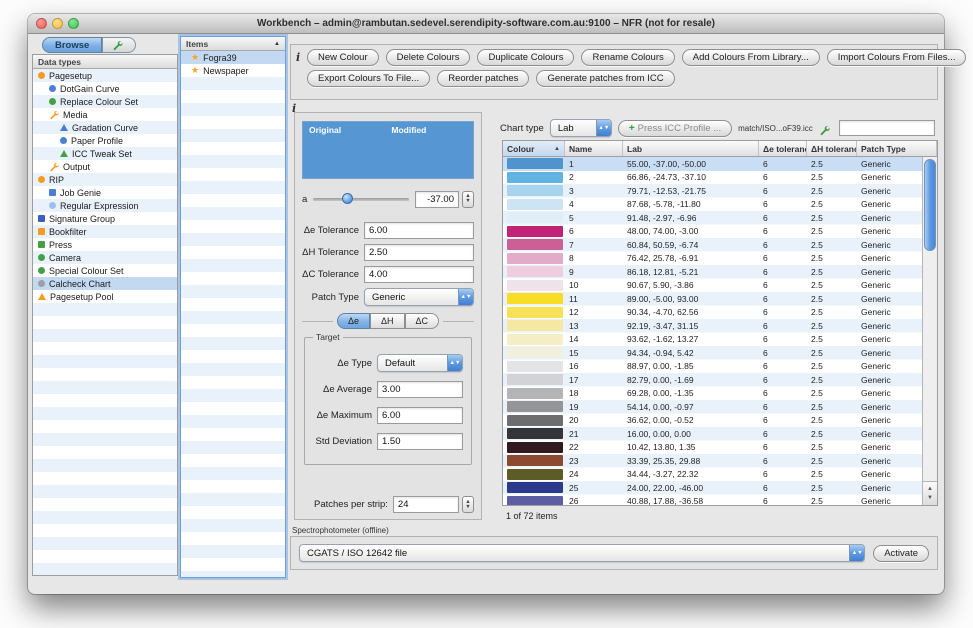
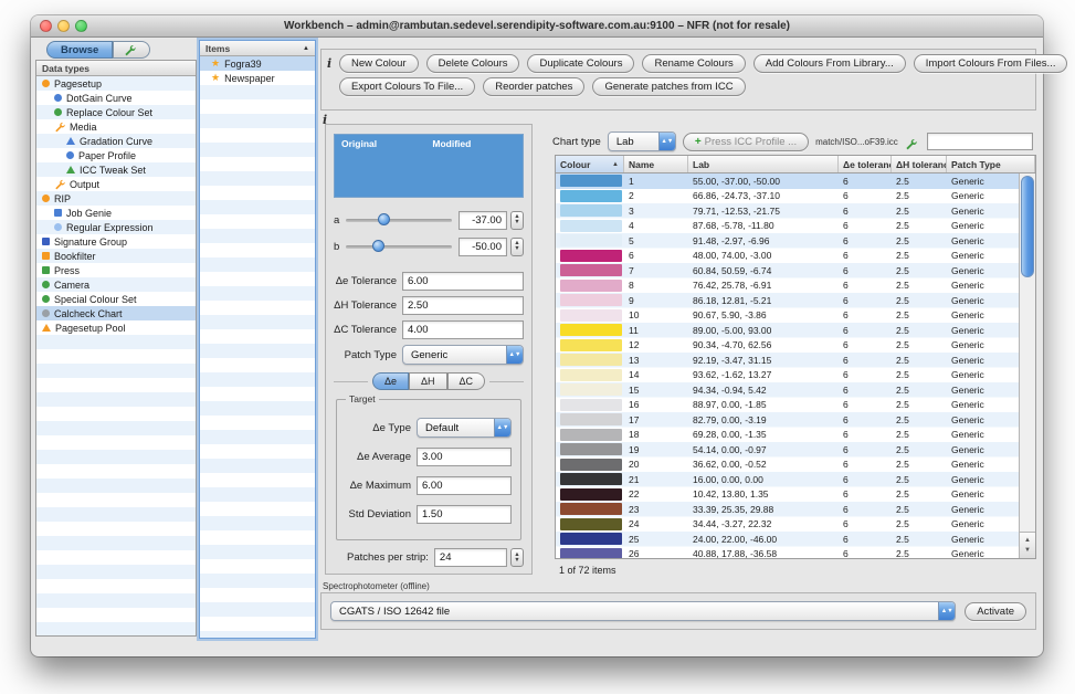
  Workbench – admin@rambutan.sedevel.serendipity-software.com.au:9100 – NFR (not for resale)
  Browse
  Data types
  Pagesetup
  DotGain Curve
  Replace Colour Set
  Media
  Gradation Curve
  Paper Profile
  ICC Tweak Set
  Output
  RIP
  Job Genie
  Regular Expression
  Signature Group
  Bookfilter
  Press
  Camera
  Special Colour Set
  Calcheck Chart
  Pagesetup Pool
  Items
  ★
  Fogra39
  ★
  Newspaper
  i
  New Colour
  Delete Colours
  Duplicate Colours
  Rename Colours
  Add Colours From Library...
  Import Colours From Files...
  Export Colours To File...
  Reorder patches
  Generate patches from ICC
  i
  Original
  Modified
  a
  -37.00
+ b
+ -50.00
  Δe Tolerance
  6.00
  ΔH Tolerance
  2.50
  ΔC Tolerance
  4.00
  Patch Type
  Generic
  Δe
  ΔH
  ΔC
  Target
  Δe Type
  Default
  Δe Average
  3.00
  Δe Maximum
  6.00
  Std Deviation
  1.50
  Patches per strip:
  24
  Chart type
  Lab
  +
  Press ICC Profile ...
  match/ISO...oF39.icc
  Colour
  Name
  Lab
  Δe toleran
  ΔH toleran
  Patch Type
  1
  55.00, -37.00, -50.00
  6
  2.5
  Generic
  2
  66.86, -24.73, -37.10
  6
  2.5
  Generic
  3
  79.71, -12.53, -21.75
  6
  2.5
  Generic
  4
  87.68, -5.78, -11.80
  6
  2.5
  Generic
  5
  91.48, -2.97, -6.96
  6
  2.5
  Generic
  6
  48.00, 74.00, -3.00
  6
  2.5
  Generic
  7
  60.84, 50.59, -6.74
  6
  2.5
  Generic
  8
  76.42, 25.78, -6.91
  6
  2.5
  Generic
  9
  86.18, 12.81, -5.21
  6
  2.5
  Generic
  10
  90.67, 5.90, -3.86
  6
  2.5
  Generic
  11
  89.00, -5.00, 93.00
  6
  2.5
  Generic
  12
  90.34, -4.70, 62.56
  6
  2.5
  Generic
  13
  92.19, -3.47, 31.15
  6
  2.5
  Generic
  14
  93.62, -1.62, 13.27
  6
  2.5
  Generic
  15
  94.34, -0.94, 5.42
  6
  2.5
  Generic
  16
  88.97, 0.00, -1.85
  6
  2.5
  Generic
  17
- 82.79, 0.00, -1.69
+ 82.79, 0.00, -3.19
  6
  2.5
  Generic
  18
  69.28, 0.00, -1.35
  6
  2.5
  Generic
  19
  54.14, 0.00, -0.97
  6
  2.5
  Generic
  20
  36.62, 0.00, -0.52
  6
  2.5
  Generic
  21
  16.00, 0.00, 0.00
  6
  2.5
  Generic
  22
  10.42, 13.80, 1.35
  6
  2.5
  Generic
  23
  33.39, 25.35, 29.88
  6
  2.5
  Generic
  24
  34.44, -3.27, 22.32
  6
  2.5
  Generic
  25
  24.00, 22.00, -46.00
  6
  2.5
  Generic
  26
  40.88, 17.88, -36.58
  6
  2.5
  Generic
  1 of 72 items
  Spectrophotometer (offline)
  CGATS / ISO 12642 file
  Activate
